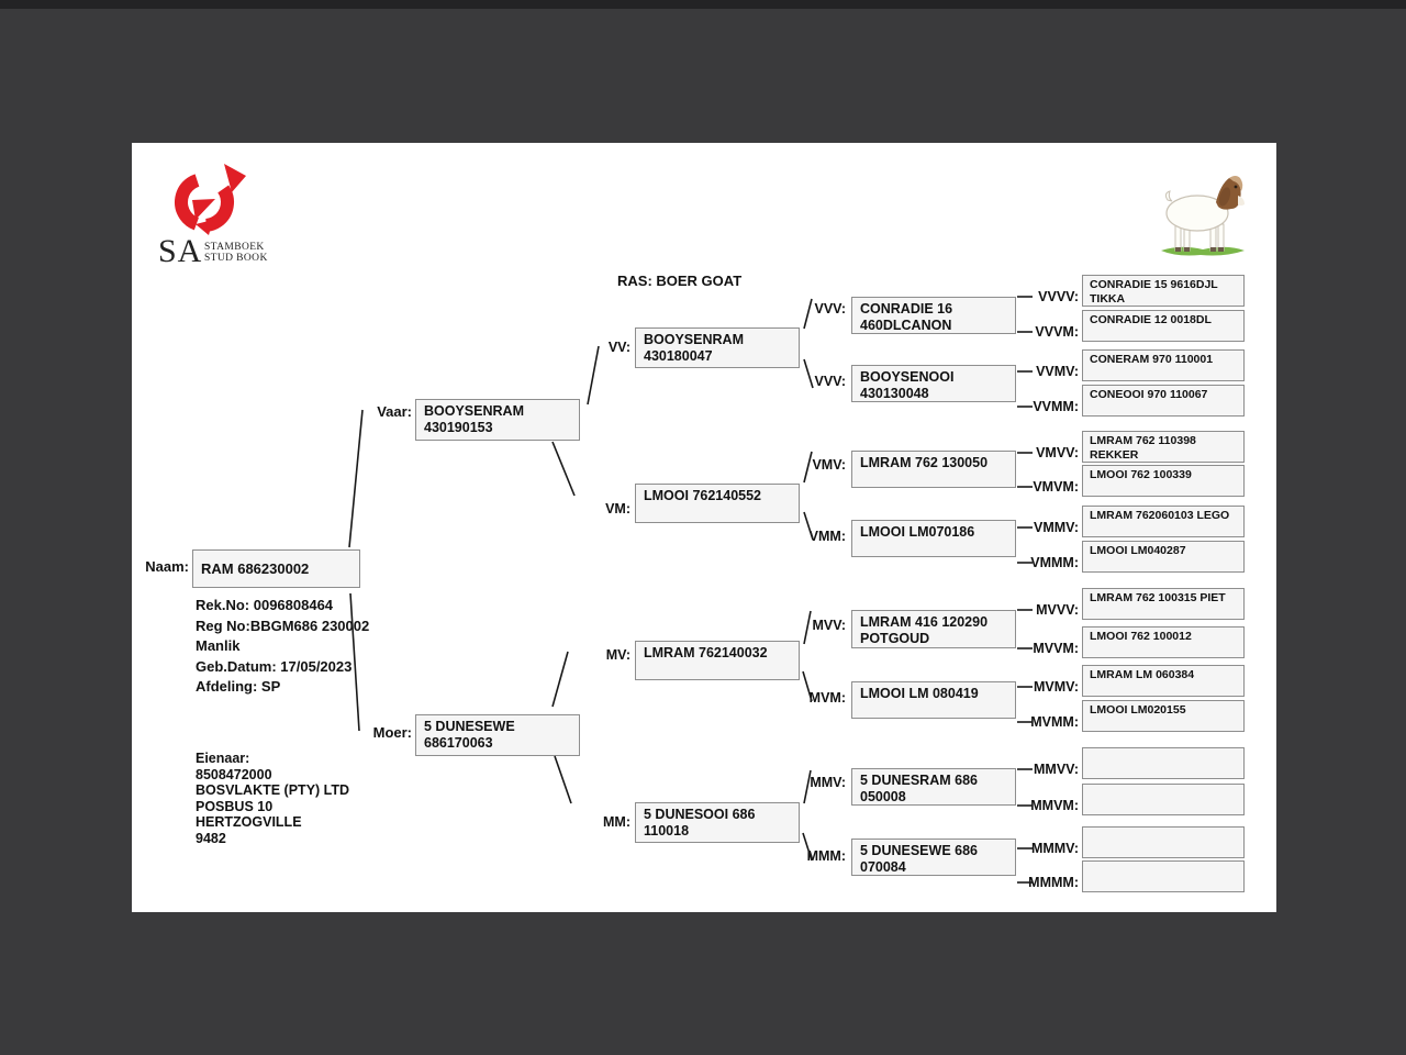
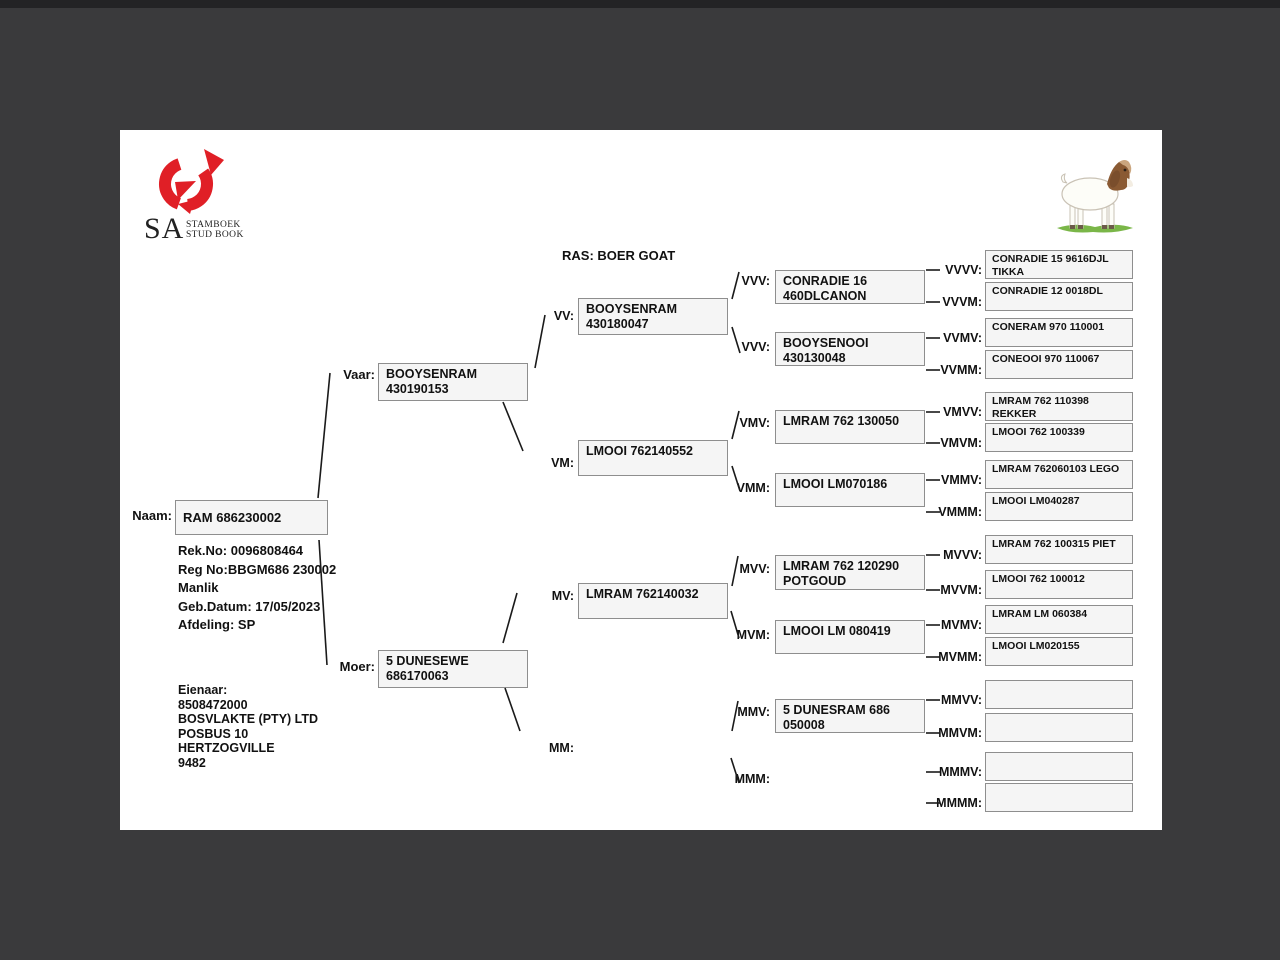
  SA
  STAMBOEK
  STUD BOOK
  RAS: BOER GOAT
  Naam:
  RAM 686230002
  Rek.No: 0096808464
  Reg No:BBGM686 230002
  Manlik
  Geb.Datum: 17/05/2023
  Afdeling: SP
  Eienaar:
  8508472000
  BOSVLAKTE (PTY) LTD
  POSBUS 10
  HERTZOGVILLE
  9482
  Vaar:
  BOOYSENRAM
  430190153
  Moer:
  5 DUNESEWE
  686170063
  VV:
  BOOYSENRAM
  430180047
  VM:
  LMOOI 762140552
  MV:
  LMRAM 762140032
  MM:
- 5 DUNESOOI 686
- 110018
  VVV:
  CONRADIE 16
  460DLCANON
  VVV:
  BOOYSENOOI
  430130048
  VMV:
  LMRAM 762 130050
  VMM:
  LMOOI LM070186
  MVV:
- LMRAM 416 120290
+ LMRAM 762 120290
  POTGOUD
  MVM:
  LMOOI LM 080419
  MMV:
  5 DUNESRAM 686
  050008
  MMM:
- 5 DUNESEWE 686
- 070084
  VVVV:
  CONRADIE 15 9616DJL TIKKA
  VVVM:
  CONRADIE 12 0018DL
  VVMV:
  CONERAM 970 110001
  VVMM:
  CONEOOI 970 110067
  VMVV:
  LMRAM 762 110398 REKKER
  VMVM:
  LMOOI 762 100339
  VMMV:
  LMRAM 762060103 LEGO
  VMMM:
  LMOOI LM040287
  MVVV:
  LMRAM 762 100315 PIET
  MVVM:
  LMOOI 762 100012
  MVMV:
  LMRAM LM 060384
  MVMM:
  LMOOI LM020155
  MMVV:
  MMVM:
  MMMV:
  MMMM:
